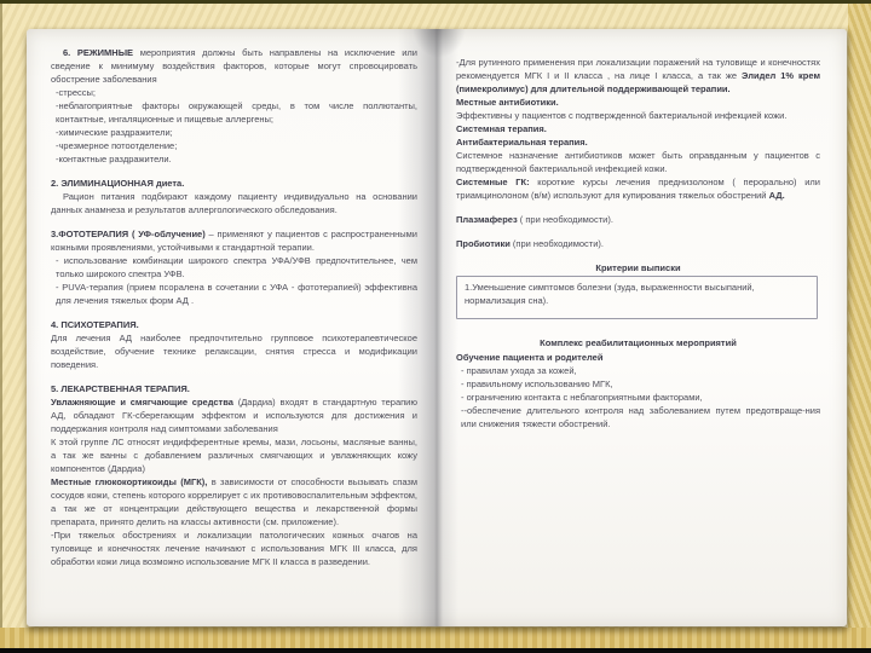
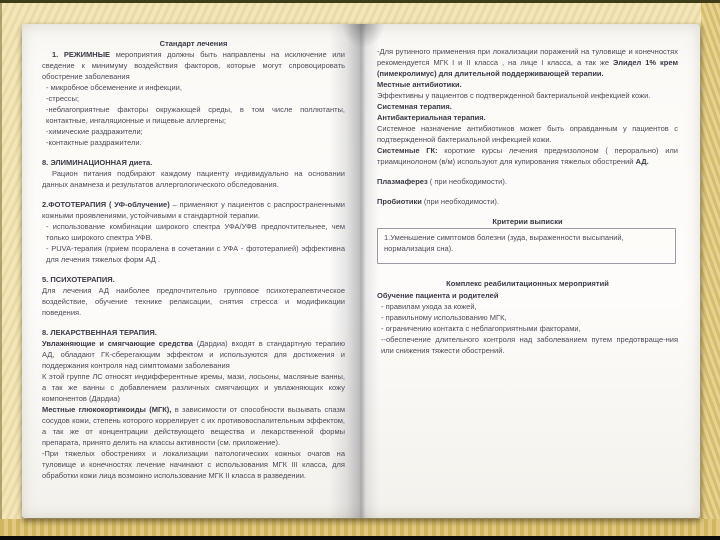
+ Стандарт лечения
- 6. РЕЖИМНЫЕ мероприятия должны быть направлены на исключение сведение к минимуму воздействия факторов, которые могут спровоциро обострение заболевания
+ 1. РЕЖИМНЫЕ мероприятия должны быть направлены на исключение сведение к минимуму воздействия факторов, которые могут спровоциро обострение заболевания
+ - микробное обсеменение и инфекции,
  -стрессы;
  -неблагоприятные факторы окружающей среды, в том числе поллюта контактные, ингаляционные и пищевые аллергены;
  -химические раздражители;
- -чрезмерное потоотделение;
  -контактные раздражители.
- 2. ЭЛИМИНАЦИОННАЯ диета.
+ 8. ЭЛИМИНАЦИОННАЯ диета.
  Рацион питания подбирают каждому пациенту индивидуально на основ данных анамнеза и результатов аллергологического обследования.
- 3.ФОТОТЕРАПИЯ ( УФ-облучение) – применяют у пациентов с распространен кожными проявлениями, устойчивыми к стандартной терапии.
+ 2.ФОТОТЕРАПИЯ ( УФ-облучение) – применяют у пациентов с распространен кожными проявлениями, устойчивыми к стандартной терапии.
  - использование комбинации широкого спектра УФА/УФВ предпочтительнее, только широкого спектра УФВ.
  - PUVA-терапия (прием псоралена в сочетании с УФА - фототерапией) эффект для лечения тяжелых форм АД .
- 4. ПСИХОТЕРАПИЯ.
+ 5. ПСИХОТЕРАПИЯ.
  Для лечения АД наиболее предпочтительно групповое психотерапевтиче воздействие, обучение технике релаксации, снятия стресса и модифик поведения.
- 5. ЛЕКАРСТВЕННАЯ ТЕРАПИЯ.
+ 8. ЛЕКАРСТВЕННАЯ ТЕРАПИЯ.
  Увлажняющие и смягчающие средства (Дардиа) входят в стандартную тер АД, обладают ГК-сберегающим эффектом и используются для достижен поддержания контроля над симптомами заболевания
  К этой группе ЛС относят индифферентные кремы, мази, лосьоны, масляные ва а так же ванны с добавлением различных смягчающих и увлажняющих компонентов (Дардиа)
  Местные глюкокортикоиды (МГК), в зависимости от способности вызывать с сосудов кожи, степень которого коррелирует с их противовоспалительным эффе а так же от концентрации действующего вещества и лекарственной ф препарата, принято делить на классы активности (см. приложение).
  -При тяжелых обострениях и локализации патологических кожных очаго туловище и конечностях лечение начинают с использования МГК III класса, обработки кожи лица возможно использование МГК II класса в разведении.
  рутинного применения при локализации поражений на туловище и конечностях мендуется МГК I и II класса , на лице I класса, а так же Элидел 1% крем екролимус) для длительной поддерживающей терапии.
  тные антибиотики.
  ективны у пациентов с подтвержденной бактериальной инфекцией кожи.
  темная терапия.
  бактериальная терапия.
  емное назначение антибиотиков может быть оправданным у пациентов с вержденной бактериальной инфекцией кожи.
  темные ГК: короткие курсы лечения преднизолоном ( перорально) или мцинолоном (в/м) используют для купирования тяжелых обострений АД.
  змаферез ( при необходимости).
  биотики (при необходимости).
  Критерии выписки
  меньшение симптомов болезни (зуда, выраженности высыпаний, рмализация сна).
  Комплекс реабилитационных мероприятий
  чение пациента и родителей
  авилам ухода за кожей,
  авильному использованию МГК,
  раничению контакта с неблагоприятными факторами,
  еспечение длительного контроля над заболеванием путем предотвраще-ния снижения тяжести обострений.
